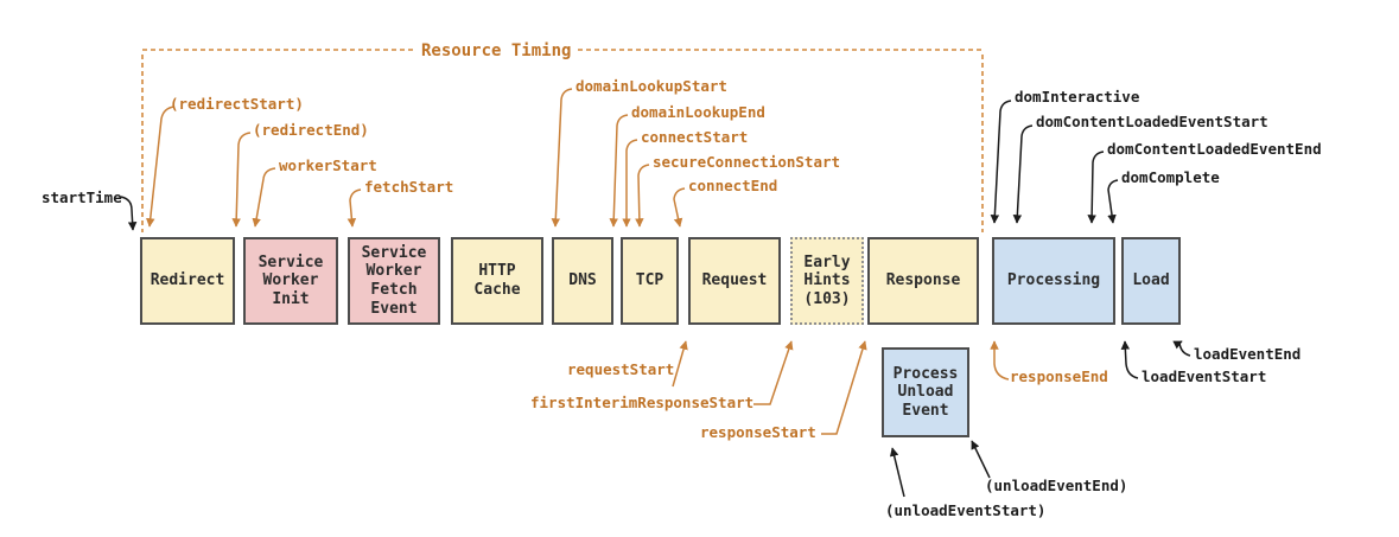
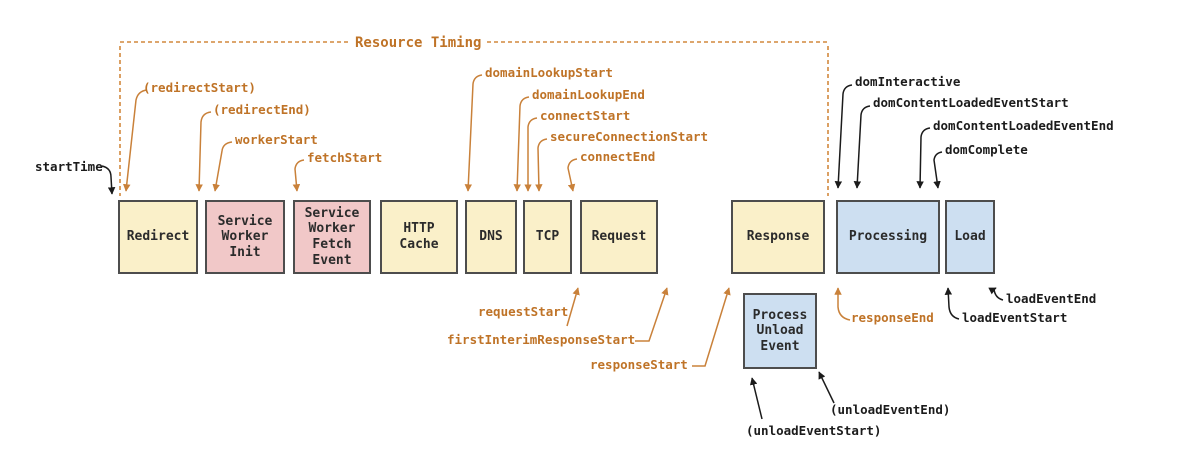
  Resource Timing
  Redirect
  Service
  Worker
  Init
  Service
  Worker
  Fetch
  Event
  HTTP
  Cache
  DNS
  TCP
  Request
- Early
- Hints
- (103)
  Response
  Processing
  Load
  Process
  Unload
  Event
  startTime
  domInteractive
  domContentLoadedEventStart
  domContentLoadedEventEnd
  domComplete
  loadEventStart
  loadEventEnd
  (unloadEventStart)
  (unloadEventEnd)
  (redirectStart)
  (redirectEnd)
  workerStart
  fetchStart
  domainLookupStart
  domainLookupEnd
  connectStart
  secureConnectionStart
  connectEnd
  requestStart
  firstInterimResponseStart
  responseStart
  responseEnd
